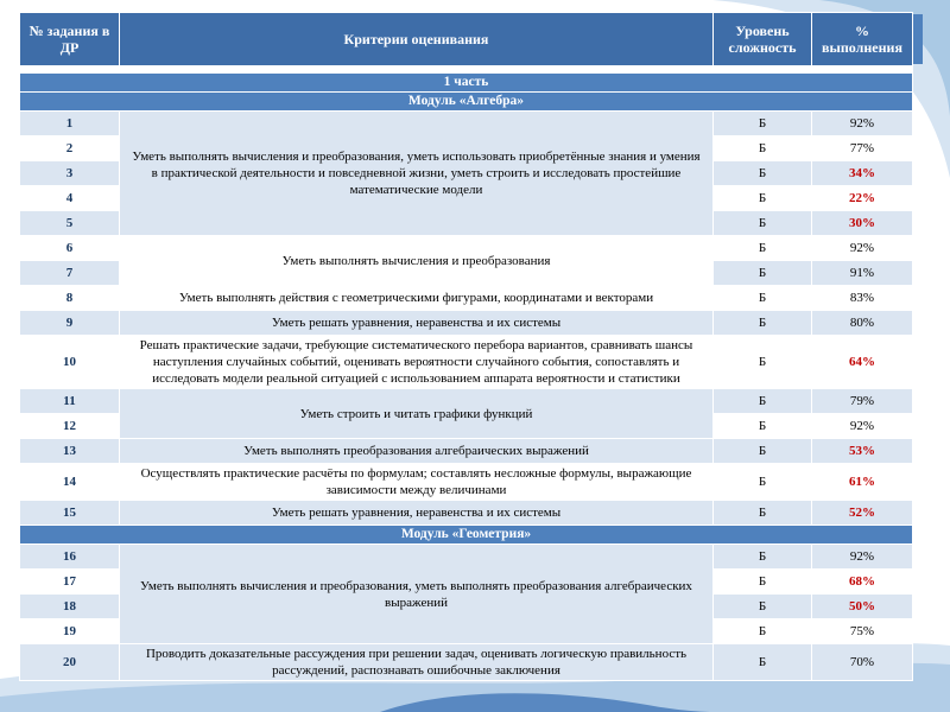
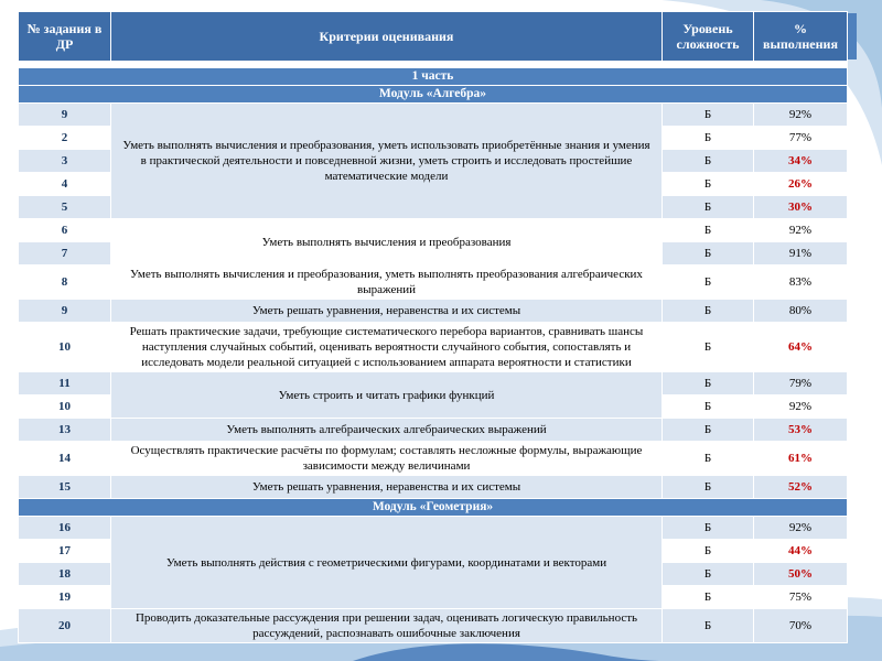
  № задания в ДР	Критерии оценивания	Уровень сложность	% выполнения
  1 часть
  Модуль «Алгебра»
- 1	Уметь выполнять вычисления и преобразования, уметь использовать приобретённые знания и умения в практической деятельности и повседневной жизни, уметь строить и исследовать простейшие математические модели	Б	92%
+ 9	Уметь выполнять вычисления и преобразования, уметь использовать приобретённые знания и умения в практической деятельности и повседневной жизни, уметь строить и исследовать простейшие математические модели	Б	92%
  2	Б	77%
  3	Б	34%
- 4	Б	22%
+ 4	Б	26%
  5	Б	30%
  6	Уметь выполнять вычисления и преобразования	Б	92%
  7	Б	91%
- 8	Уметь выполнять действия с геометрическими фигурами, координатами и векторами	Б	83%
+ 8	Уметь выполнять вычисления и преобразования, уметь выполнять преобразования алгебраических выражений	Б	83%
  9	Уметь решать уравнения, неравенства и их системы	Б	80%
  10	Решать практические задачи, требующие систематического перебора вариантов, сравнивать шансы наступления случайных событий, оценивать вероятности случайного события, сопоставлять и исследовать модели реальной ситуацией с использованием аппарата вероятности и статистики	Б	64%
  11	Уметь строить и читать графики функций	Б	79%
- 12	Б	92%
+ 10	Б	92%
- 13	Уметь выполнять преобразования алгебраических выражений	Б	53%
+ 13	Уметь выполнять алгебраических алгебраических выражений	Б	53%
  14	Осуществлять практические расчёты по формулам; составлять несложные формулы, выражающие зависимости между величинами	Б	61%
  15	Уметь решать уравнения, неравенства и их системы	Б	52%
  Модуль «Геометрия»
- 16	Уметь выполнять вычисления и преобразования, уметь выполнять преобразования алгебраических выражений	Б	92%
+ 16	Уметь выполнять действия с геометрическими фигурами, координатами и векторами	Б	92%
- 17	Б	68%
+ 17	Б	44%
  18	Б	50%
  19	Б	75%
  20	Проводить доказательные рассуждения при решении задач, оценивать логическую правильность рассуждений, распознавать ошибочные заключения	Б	70%
